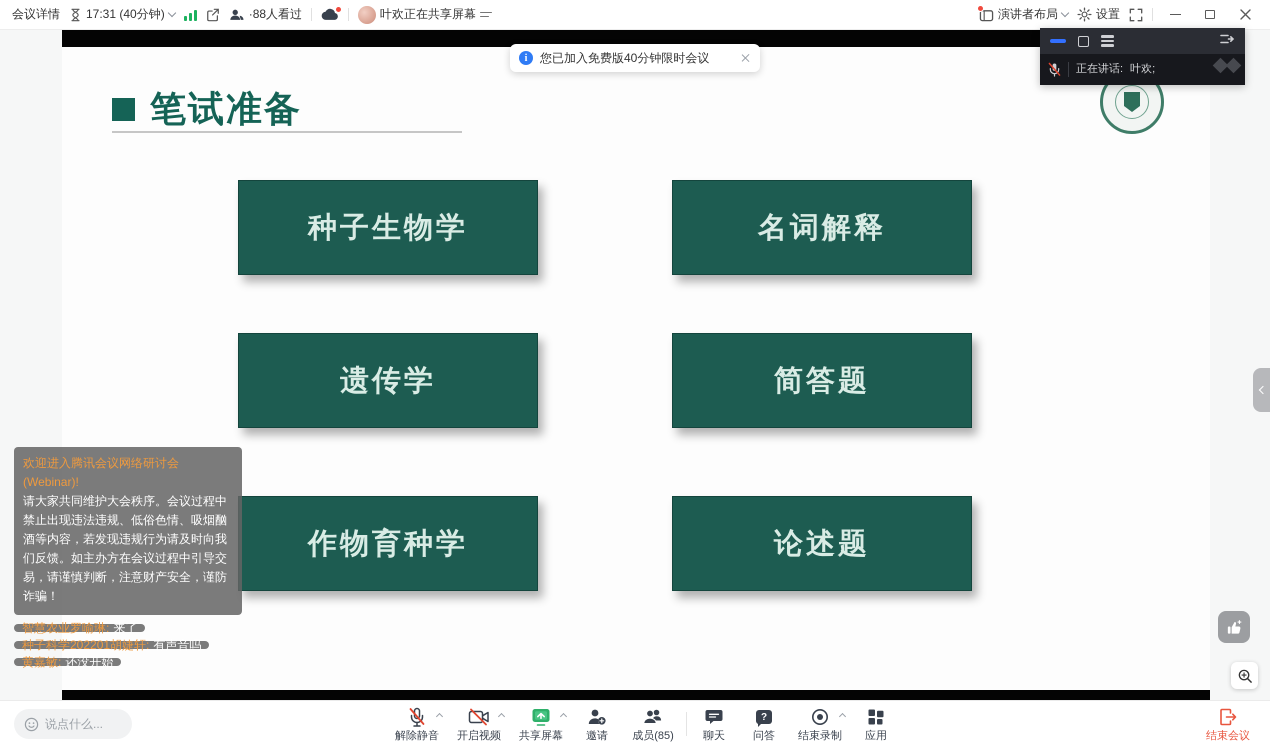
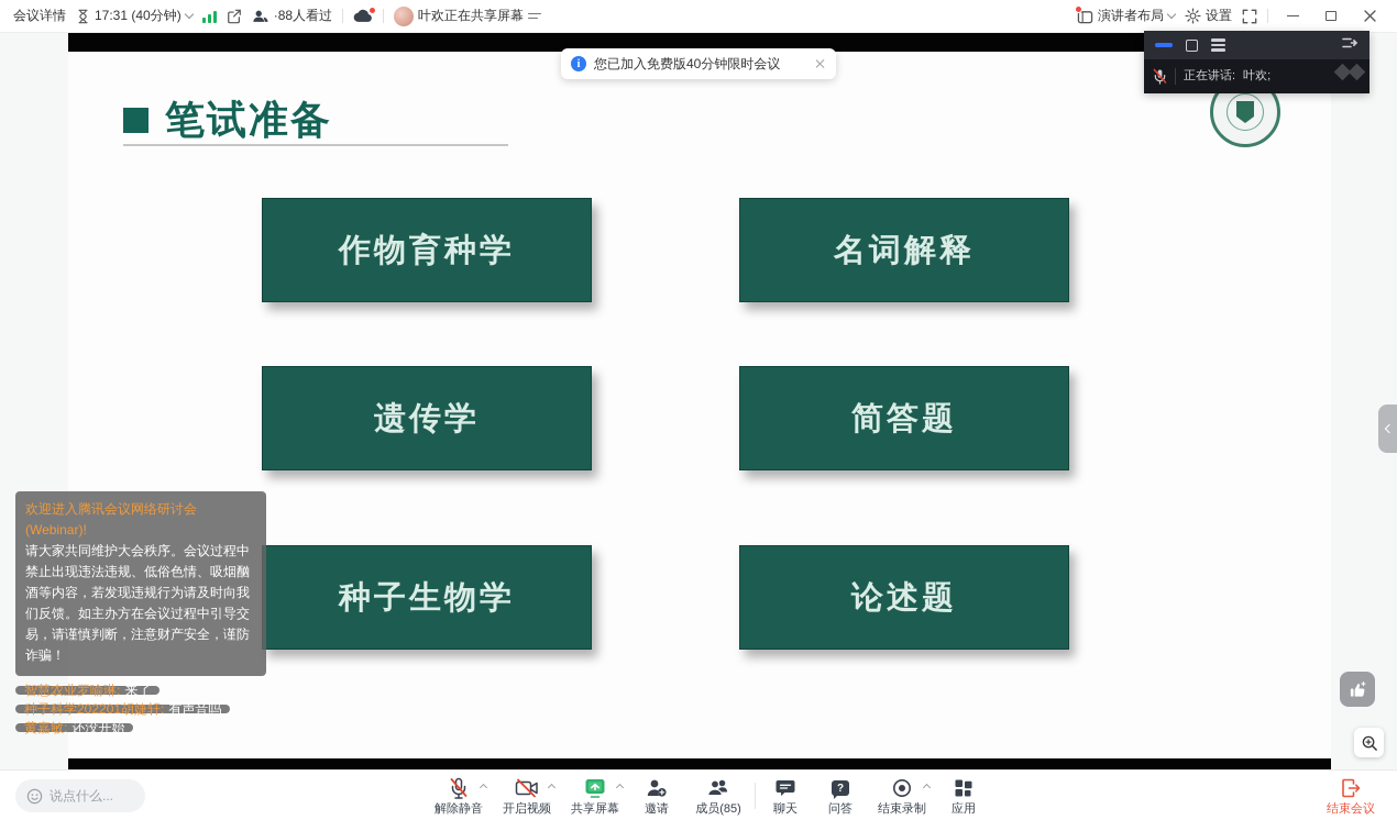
  会议详情
  17:31 (40分钟)
  ·88人看过
  叶欢正在共享屏幕
  演讲者布局
  设置
  笔试准备
- 种子生物学
+ 作物育种学
  遗传学
- 作物育种学
+ 种子生物学
  名词解释
  简答题
  论述题
  i
  您已加入免费版40分钟限时会议
  正在讲话:
  叶欢;
  欢迎进入腾讯会议网络研讨会(Webinar)!
  请大家共同维护大会秩序。会议过程中禁止出现违法违规、低俗色情、吸烟酗酒等内容，若发现违规行为请及时向我们反馈。如主办方在会议过程中引导交易，请谨慎判断，注意财产安全，谨防诈骗！
  智慧农业罗喻琳: 来了
  种子科学202201胡婕轩: 有声音吗
  黄嘉敏: 还没开始
  说点什么...
  解除静音
  开启视频
  共享屏幕
  邀请
  成员(85)
  聊天
  ?
  问答
  结束录制
  应用
  结束会议
